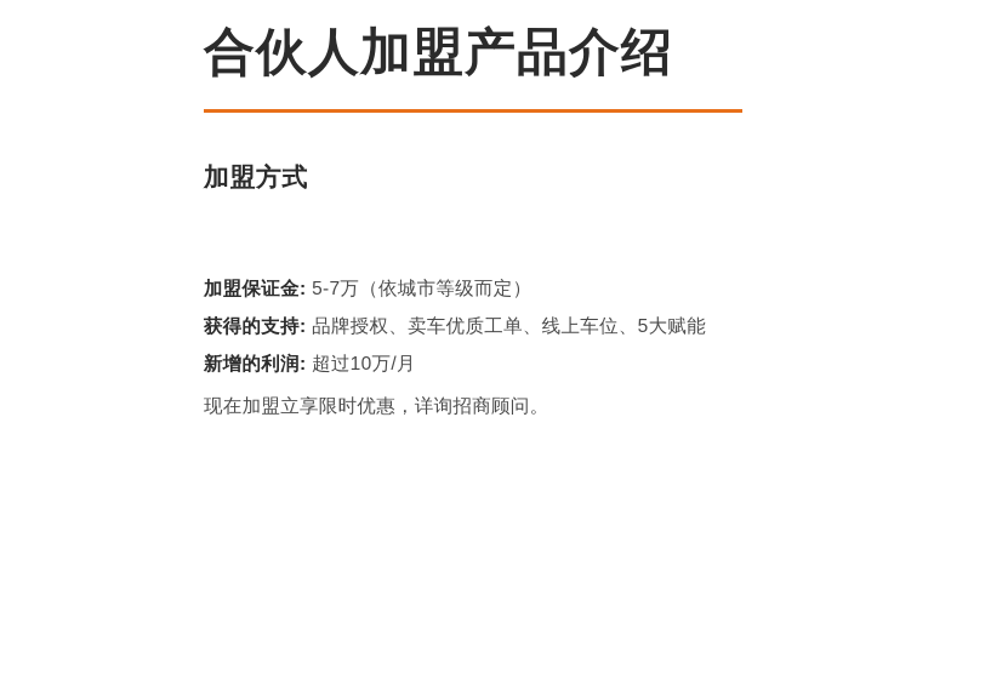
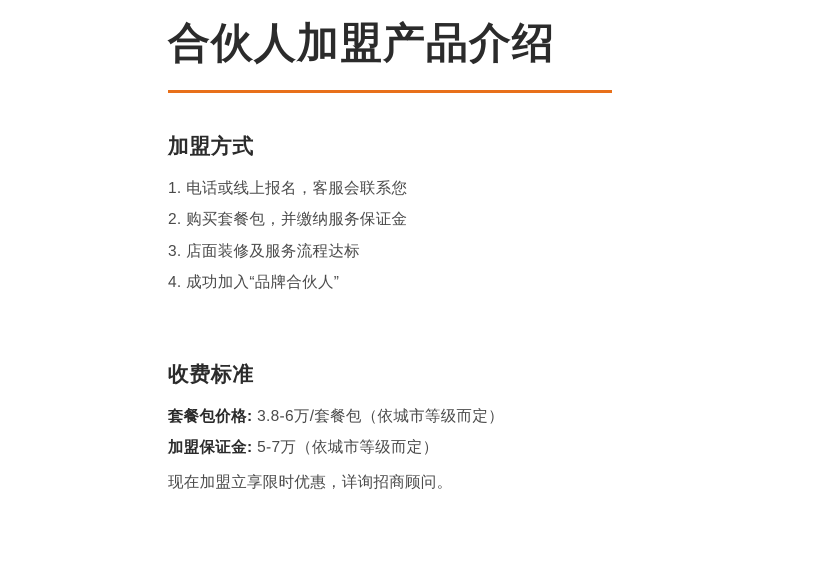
  合伙人加盟产品介绍
  加盟方式
+ 1. 电话或线上报名，客服会联系您
+ 2. 购买套餐包，并缴纳服务保证金
+ 3. 店面装修及服务流程达标
+ 4. 成功加入“品牌合伙人”
+ 收费标准
+ 套餐包价格: 3.8-6万/套餐包（依城市等级而定）
  加盟保证金: 5-7万（依城市等级而定）
- 获得的支持: 品牌授权、卖车优质工单、线上车位、5大赋能
- 新增的利润: 超过10万/月
  现在加盟立享限时优惠，详询招商顾问。
